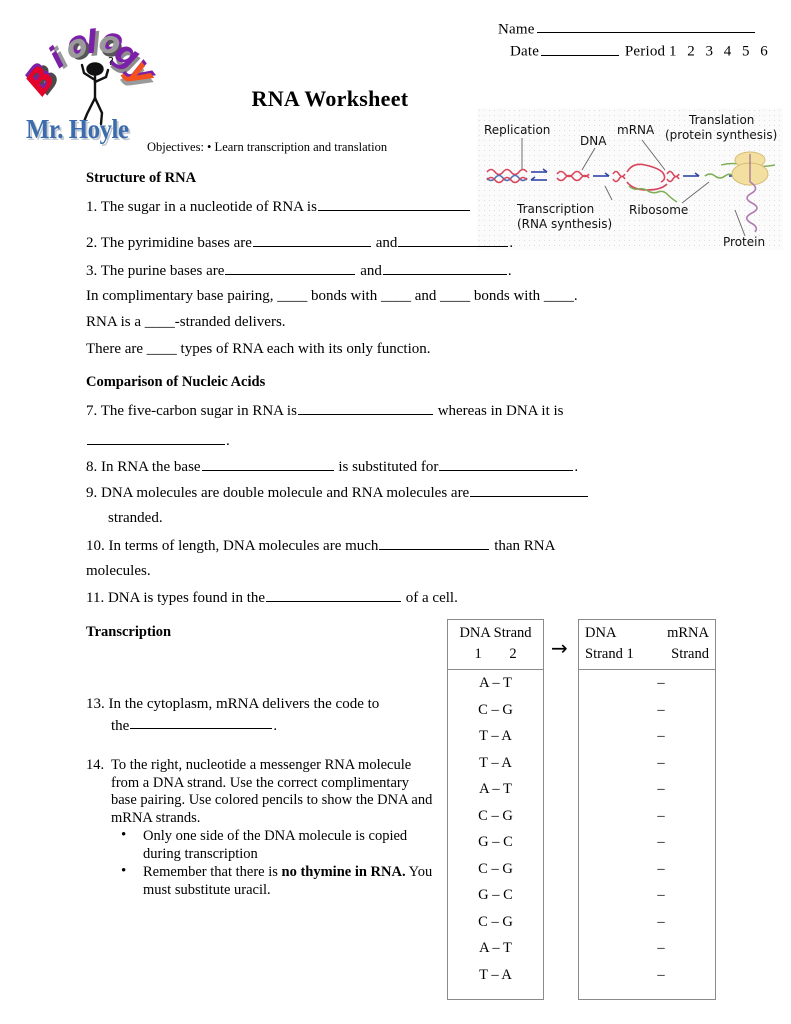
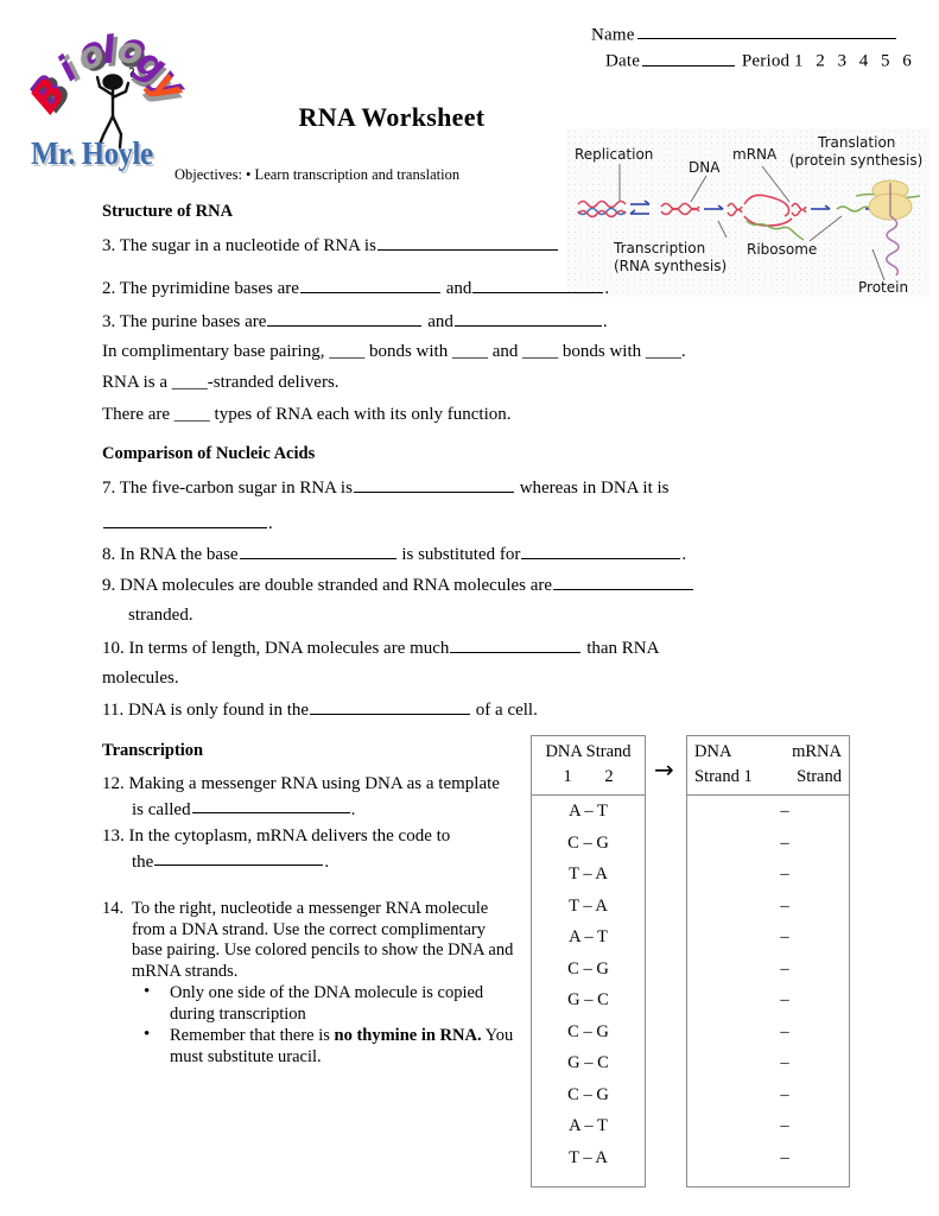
  Name
  Date Period 1 2 3 4 5 6
  ?
  Mr. Hoyle
  RNA Worksheet
  Objectives: • Learn transcription and translation
  Replication
  DNA
  mRNA
  Translation
  (protein synthesis)
  Transcription
  (RNA synthesis)
  Ribosome
  Protein
  Structure of RNA
- 1. The sugar in a nucleotide of RNA is
+ 3. The sugar in a nucleotide of RNA is
  2. The pyrimidine bases are and .
  3. The purine bases are and .
  In complimentary base pairing, ____ bonds with ____ and ____ bonds with ____.
  RNA is a ____-stranded delivers.
  There are ____ types of RNA each with its only function.
  Comparison of Nucleic Acids
  7. The five-carbon sugar in RNA is whereas in DNA it is
  .
  8. In RNA the base is substituted for .
- 9. DNA molecules are double molecule and RNA molecules are
+ 9. DNA molecules are double stranded and RNA molecules are
  stranded.
  10. In terms of length, DNA molecules are much than RNA
  molecules.
- 11. DNA is types found in the of a cell.
+ 11. DNA is only found in the of a cell.
  Transcription
+ 12. Making a messenger RNA using DNA as a template
+ is called .
  13. In the cytoplasm, mRNA delivers the code to
  the .
  14.
  To the right, nucleotide a messenger RNA molecule from a DNA strand. Use the correct complimentary base pairing. Use colored pencils to show the DNA and mRNA strands.
  •
  Only one side of the DNA molecule is copied during transcription
  •
  Remember that there is no thymine in RNA. You must substitute uracil.
  DNA Strand
  1 2
  A – T
  C – G
  T – A
  T – A
  A – T
  C – G
  G – C
  C – G
  G – C
  C – G
  A – T
  T – A
  →
  DNA
  mRNA
  Strand 1
  Strand
  –
  –
  –
  –
  –
  –
  –
  –
  –
  –
  –
  –
